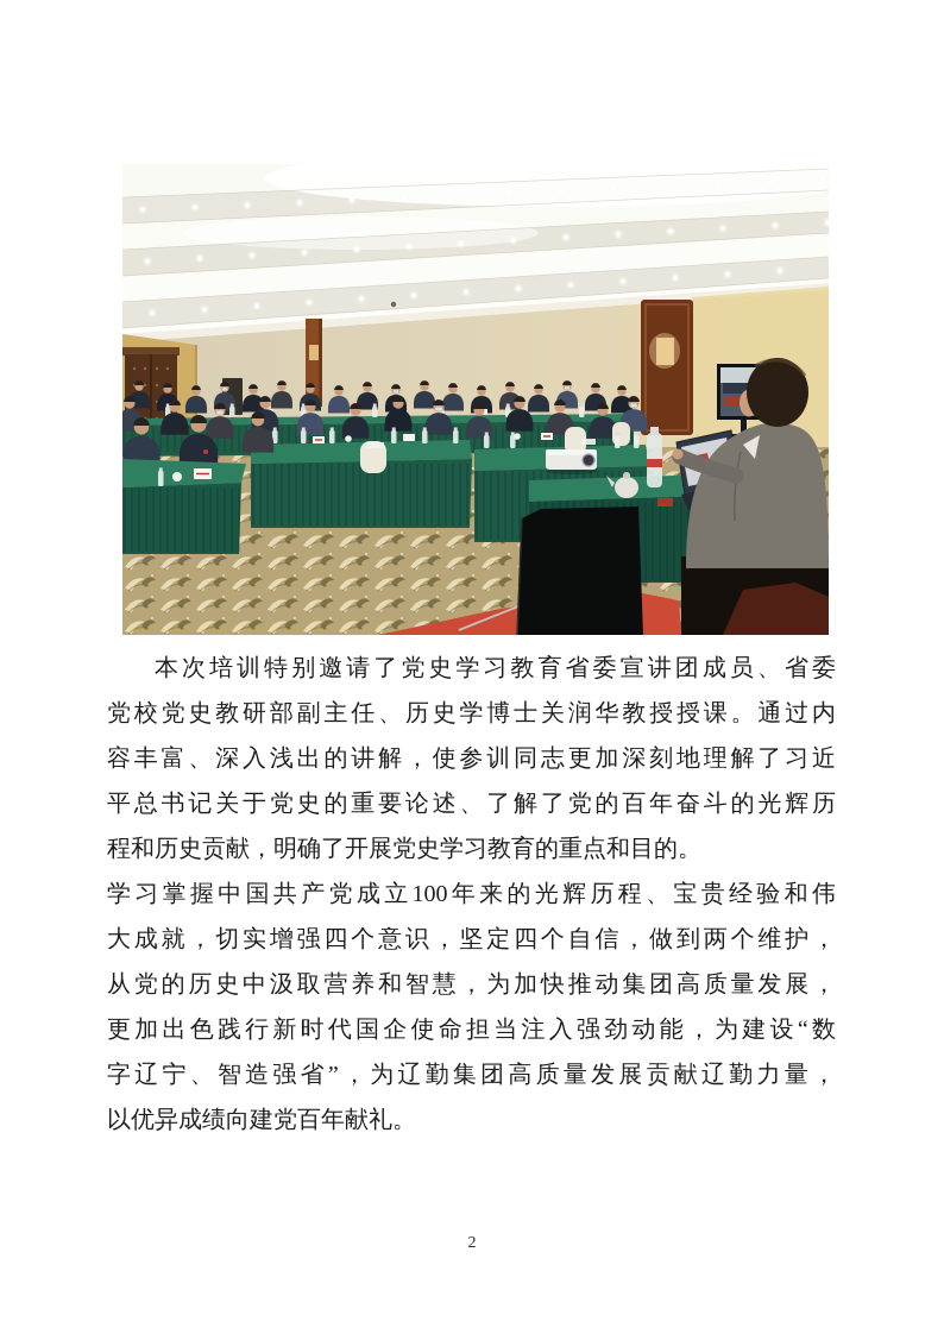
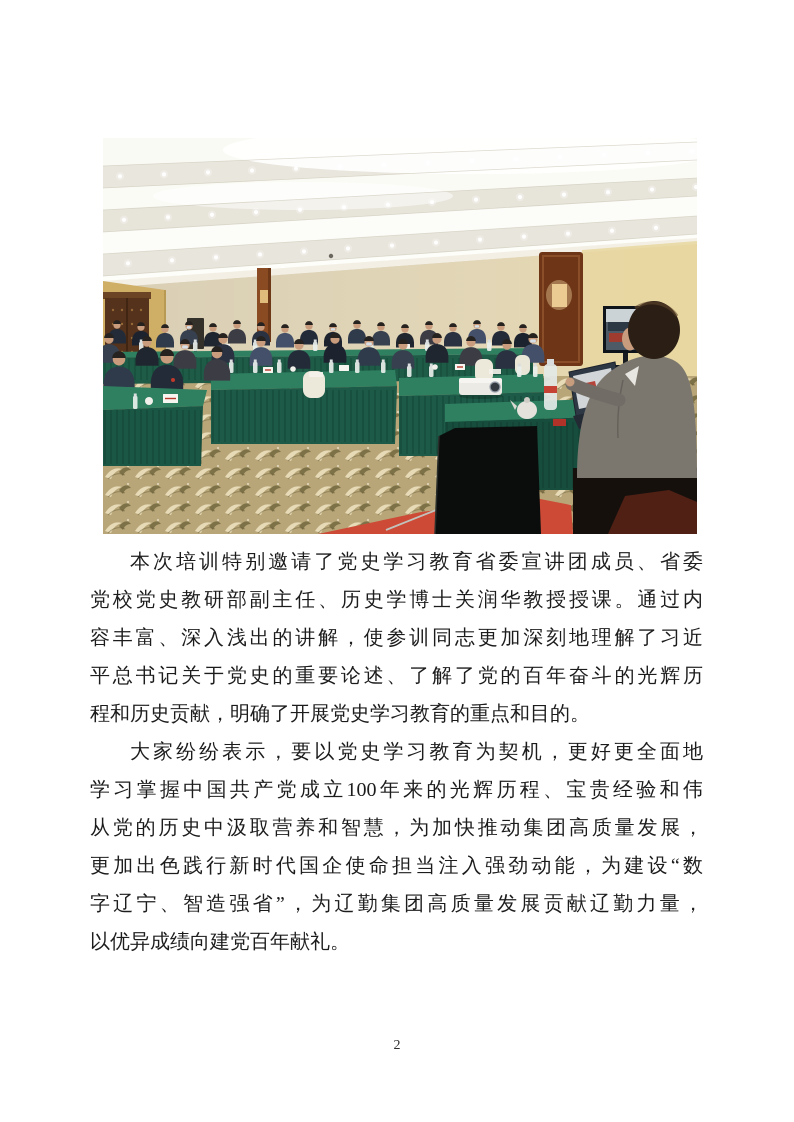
  本次培训特别邀请了党史学习教育省委宣讲团成员、省委
  党校党史教研部副主任、历史学博士关润华教授授课。通过内
  容丰富、深入浅出的讲解，使参训同志更加深刻地理解了习近
  平总书记关于党史的重要论述、了解了党的百年奋斗的光辉历
  程和历史贡献，明确了开展党史学习教育的重点和目的。
+ 大家纷纷表示，要以党史学习教育为契机，更好更全面地
  学习掌握中国共产党成立100年来的光辉历程、宝贵经验和伟
- 大成就，切实增强四个意识，坚定四个自信，做到两个维护，
  从党的历史中汲取营养和智慧，为加快推动集团高质量发展，
  更加出色践行新时代国企使命担当注入强劲动能，为建设“数
  字辽宁、智造强省”，为辽勤集团高质量发展贡献辽勤力量，
  以优异成绩向建党百年献礼。
  2
